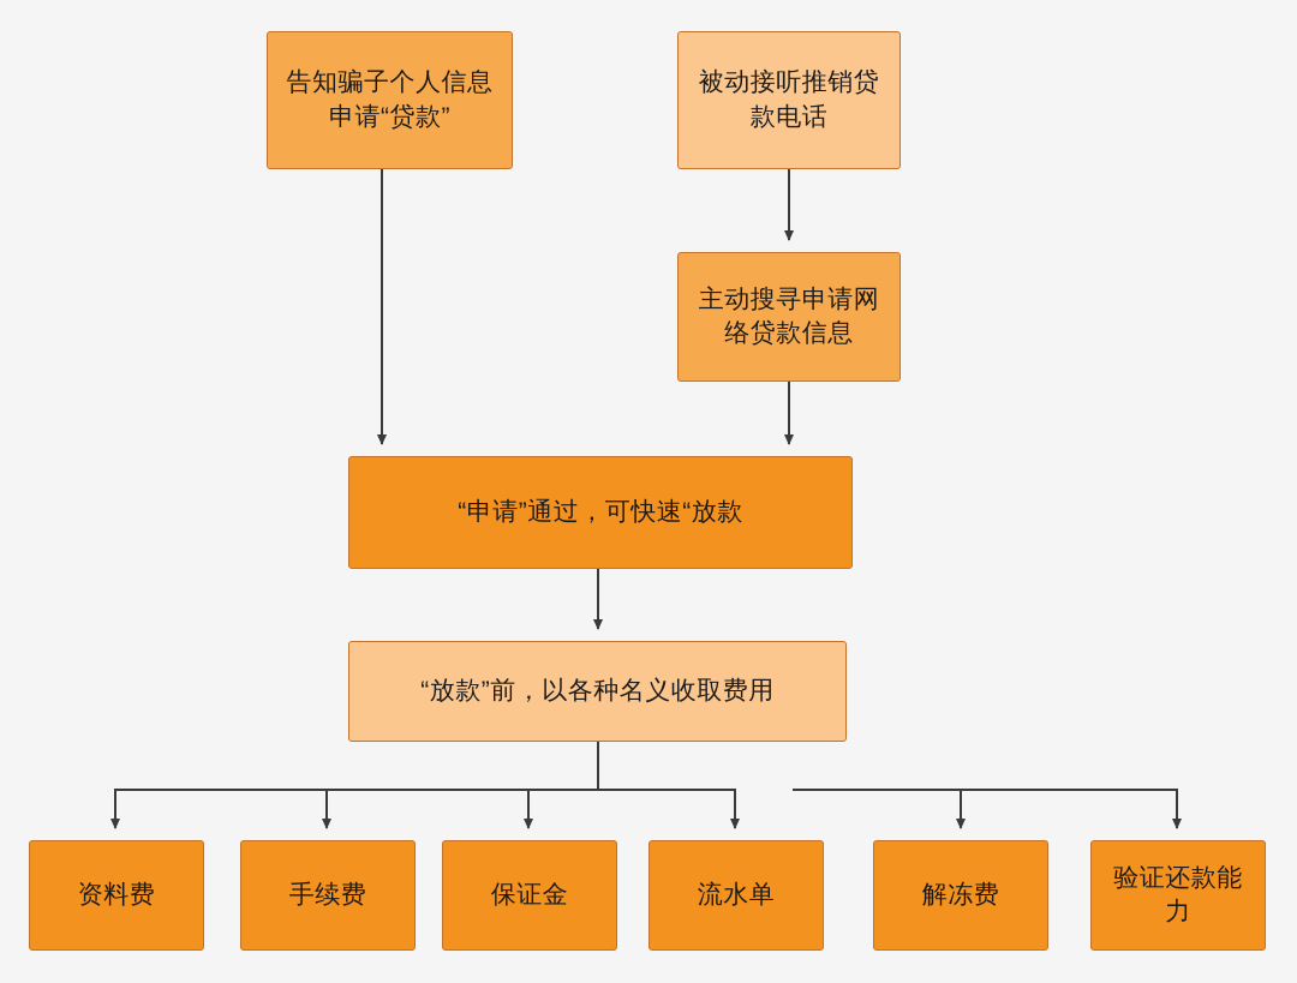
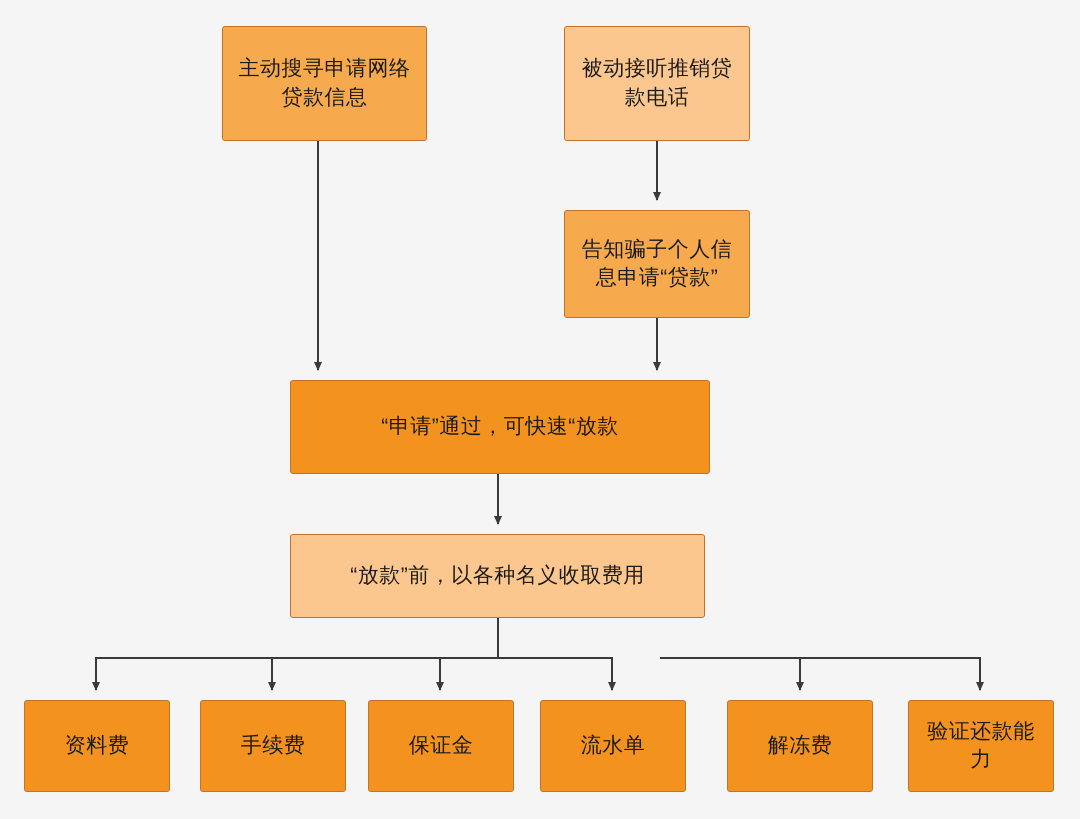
- 告知骗子个人信息申请“贷款”
+ 主动搜寻申请网络贷款信息
  被动接听推销贷款电话
- 主动搜寻申请网络贷款信息
+ 告知骗子个人信息申请“贷款”
  “申请”通过，可快速“放款
  “放款”前，以各种名义收取费用
  资料费
  手续费
  保证金
  流水单
  解冻费
  验证还款能力
